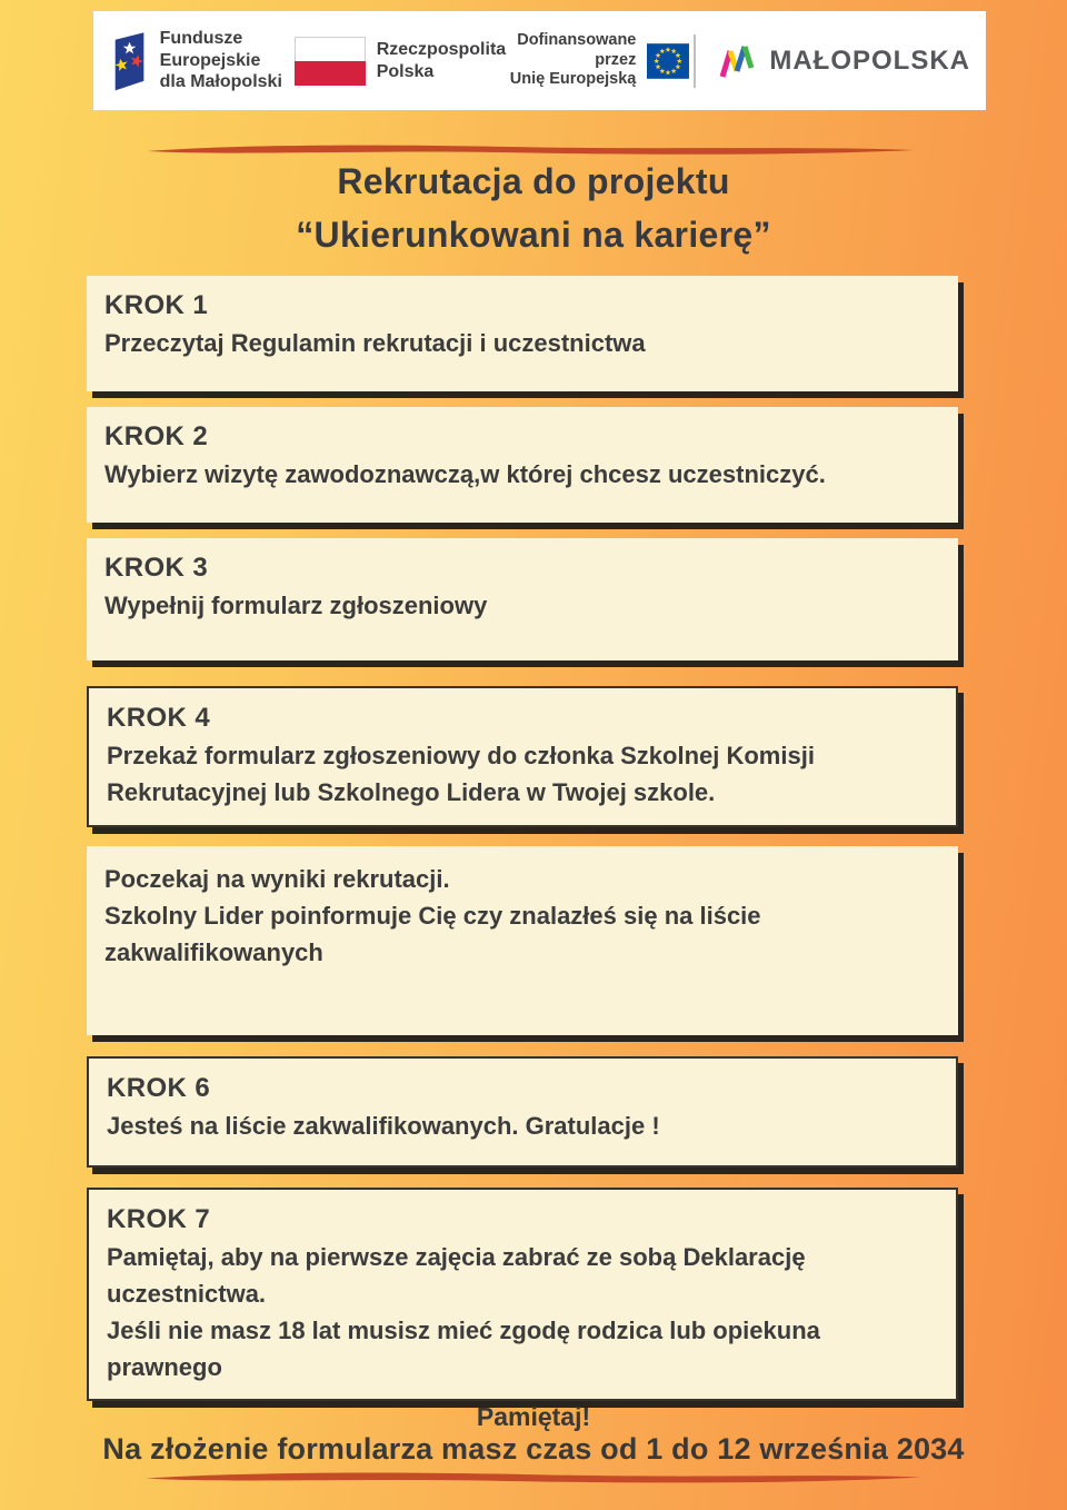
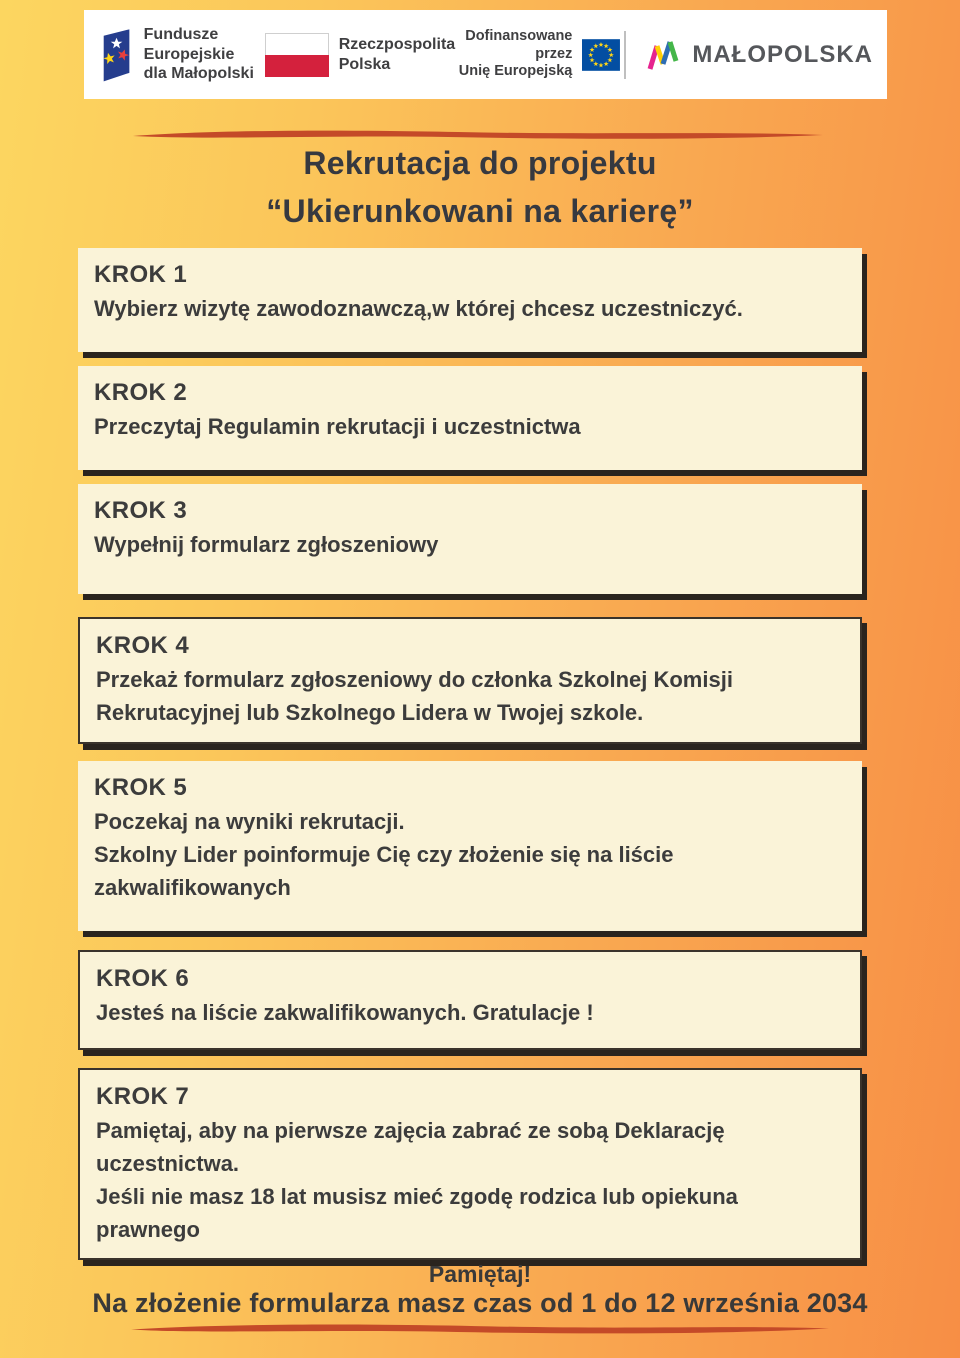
  Fundusze Europejskie
  dla Małopolski
  Rzeczpospolita
  Polska
  Dofinansowane przez
  Unię Europejską
  MAŁOPOLSKA
  Rekrutacja do projektu
  “Ukierunkowani na karierę”
  KROK 1
- Przeczytaj Regulamin rekrutacji i uczestnictwa
+ Wybierz wizytę zawodoznawczą,w której chcesz uczestniczyć.
  KROK 2
- Wybierz wizytę zawodoznawczą,w której chcesz uczestniczyć.
+ Przeczytaj Regulamin rekrutacji i uczestnictwa
  KROK 3
  Wypełnij formularz zgłoszeniowy
  KROK 4
  Przekaż formularz zgłoszeniowy do członka Szkolnej Komisji Rekrutacyjnej lub Szkolnego Lidera w Twojej szkole.
+ KROK 5
  Poczekaj na wyniki rekrutacji.
- Szkolny Lider poinformuje Cię czy znalazłeś się na liście zakwalifikowanych
+ Szkolny Lider poinformuje Cię czy złożenie się na liście zakwalifikowanych
  KROK 6
  Jesteś na liście zakwalifikowanych. Gratulacje !
  KROK 7
  Pamiętaj, aby na pierwsze zajęcia zabrać ze sobą Deklarację uczestnictwa.
  Jeśli nie masz 18 lat musisz mieć zgodę rodzica lub opiekuna prawnego
  Pamiętaj!
  Na złożenie formularza masz czas od 1 do 12 września 2034
